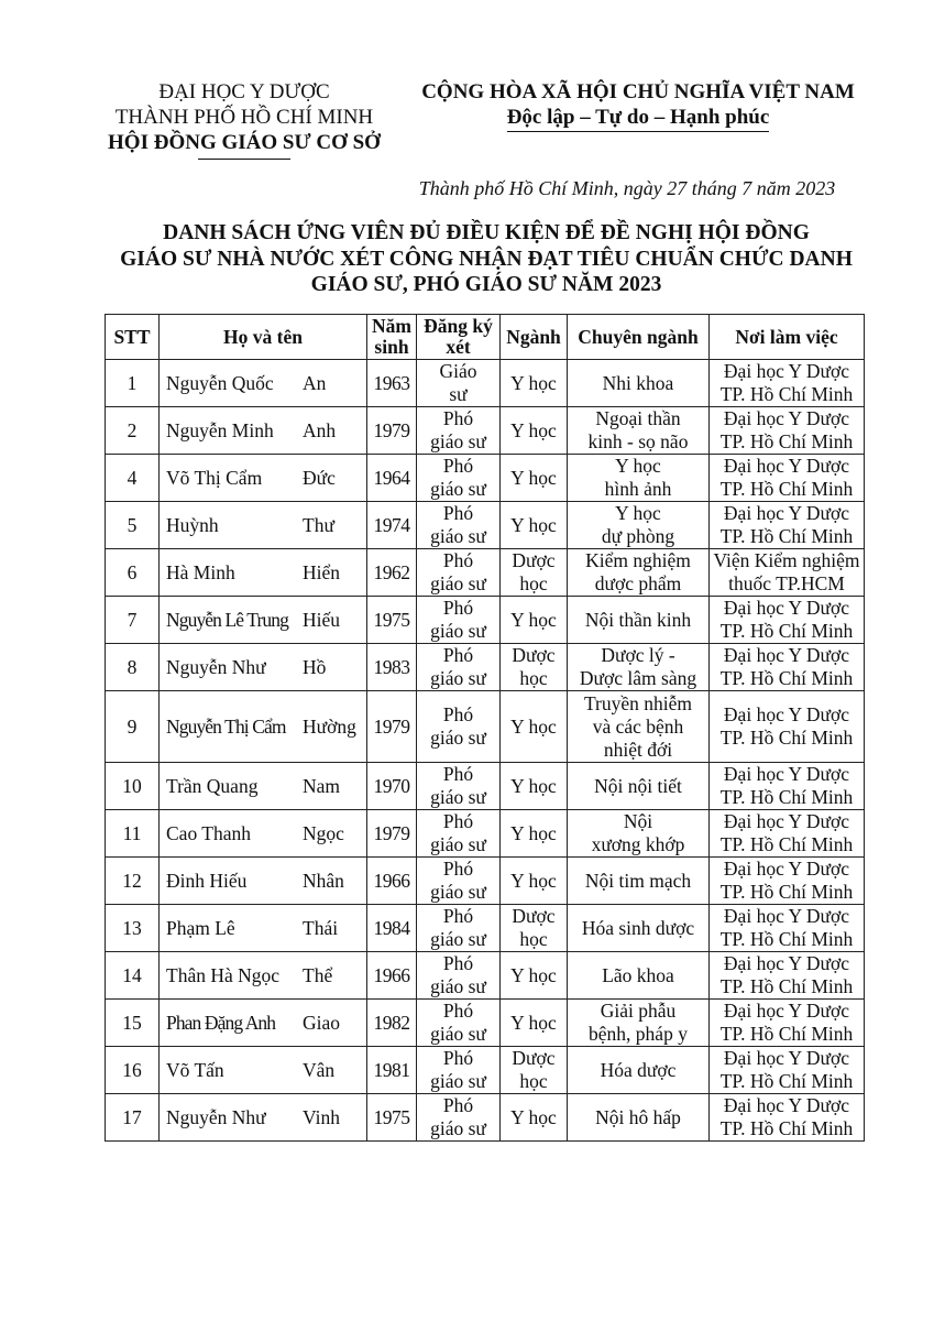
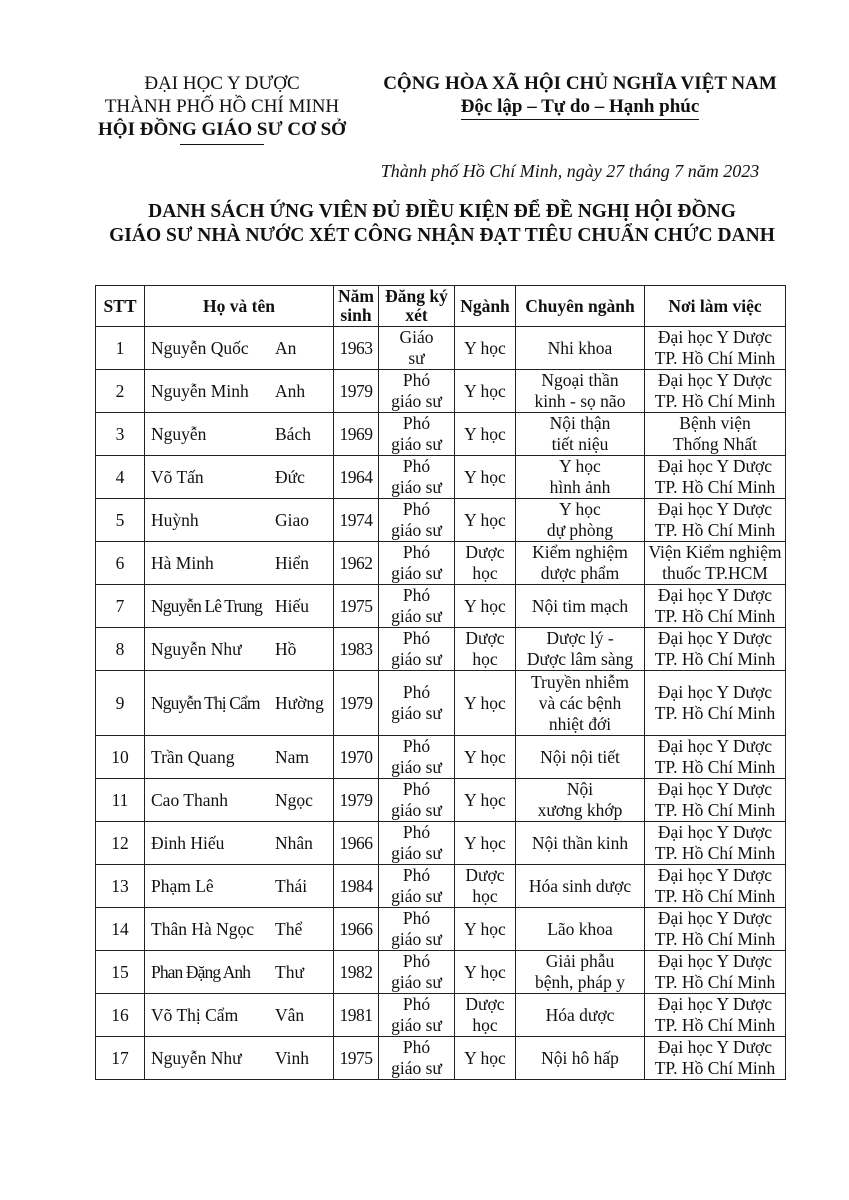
  ĐẠI HỌC Y DƯỢC
  THÀNH PHỐ HỒ CHÍ MINH
  HỘI ĐỒNG GIÁO SƯ CƠ SỞ
  CỘNG HÒA XÃ HỘI CHỦ NGHĨA VIỆT NAM
  Độc lập – Tự do – Hạnh phúc
  Thành phố Hồ Chí Minh, ngày 27 tháng 7 năm 2023
  DANH SÁCH ỨNG VIÊN ĐỦ ĐIỀU KIỆN ĐỂ ĐỀ NGHỊ HỘI ĐỒNG
  GIÁO SƯ NHÀ NƯỚC XÉT CÔNG NHẬN ĐẠT TIÊU CHUẨN CHỨC DANH
- GIÁO SƯ, PHÓ GIÁO SƯ NĂM 2023
  STT	Họ và tên	Năm sinh	Đăng ký xét	Ngành	Chuyên ngành	Nơi làm việc
  1	Nguyễn Quốc An	1963	Giáosư	Y học	Nhi khoa	Đại học Y DượcTP. Hồ Chí Minh
  2	Nguyễn Minh Anh	1979	Phógiáo sư	Y học	Ngoại thầnkinh - sọ não	Đại học Y DượcTP. Hồ Chí Minh
+ 3	Nguyễn Bách	1969	Phógiáo sư	Y học	Nội thậntiết niệu	Bệnh việnThống Nhất
- 4	Võ Thị Cẩm Đức	1964	Phógiáo sư	Y học	Y họchình ảnh	Đại học Y DượcTP. Hồ Chí Minh
+ 4	Võ Tấn Đức	1964	Phógiáo sư	Y học	Y họchình ảnh	Đại học Y DượcTP. Hồ Chí Minh
- 5	Huỳnh Thư	1974	Phógiáo sư	Y học	Y họcdự phòng	Đại học Y DượcTP. Hồ Chí Minh
+ 5	Huỳnh Giao	1974	Phógiáo sư	Y học	Y họcdự phòng	Đại học Y DượcTP. Hồ Chí Minh
  6	Hà Minh Hiển	1962	Phógiáo sư	Dượchọc	Kiểm nghiệmdược phẩm	Viện Kiểm nghiệmthuốc TP.HCM
- 7	Nguyễn Lê Trung Hiếu	1975	Phógiáo sư	Y học	Nội thần kinh	Đại học Y DượcTP. Hồ Chí Minh
+ 7	Nguyễn Lê Trung Hiếu	1975	Phógiáo sư	Y học	Nội tim mạch	Đại học Y DượcTP. Hồ Chí Minh
  8	Nguyễn Như Hồ	1983	Phógiáo sư	Dượchọc	Dược lý -Dược lâm sàng	Đại học Y DượcTP. Hồ Chí Minh
  9	Nguyễn Thị Cẩm Hường	1979	Phógiáo sư	Y học	Truyền nhiễmvà các bệnhnhiệt đới	Đại học Y DượcTP. Hồ Chí Minh
  10	Trần Quang Nam	1970	Phógiáo sư	Y học	Nội nội tiết	Đại học Y DượcTP. Hồ Chí Minh
  11	Cao Thanh Ngọc	1979	Phógiáo sư	Y học	Nộixương khớp	Đại học Y DượcTP. Hồ Chí Minh
- 12	Đinh Hiếu Nhân	1966	Phógiáo sư	Y học	Nội tim mạch	Đại học Y DượcTP. Hồ Chí Minh
+ 12	Đinh Hiếu Nhân	1966	Phógiáo sư	Y học	Nội thần kinh	Đại học Y DượcTP. Hồ Chí Minh
  13	Phạm Lê Thái	1984	Phógiáo sư	Dượchọc	Hóa sinh dược	Đại học Y DượcTP. Hồ Chí Minh
  14	Thân Hà Ngọc Thể	1966	Phógiáo sư	Y học	Lão khoa	Đại học Y DượcTP. Hồ Chí Minh
- 15	Phan Đặng Anh Giao	1982	Phógiáo sư	Y học	Giải phẫubệnh, pháp y	Đại học Y DượcTP. Hồ Chí Minh
+ 15	Phan Đặng Anh Thư	1982	Phógiáo sư	Y học	Giải phẫubệnh, pháp y	Đại học Y DượcTP. Hồ Chí Minh
- 16	Võ Tấn Vân	1981	Phógiáo sư	Dượchọc	Hóa dược	Đại học Y DượcTP. Hồ Chí Minh
+ 16	Võ Thị Cẩm Vân	1981	Phógiáo sư	Dượchọc	Hóa dược	Đại học Y DượcTP. Hồ Chí Minh
  17	Nguyễn Như Vinh	1975	Phógiáo sư	Y học	Nội hô hấp	Đại học Y DượcTP. Hồ Chí Minh
